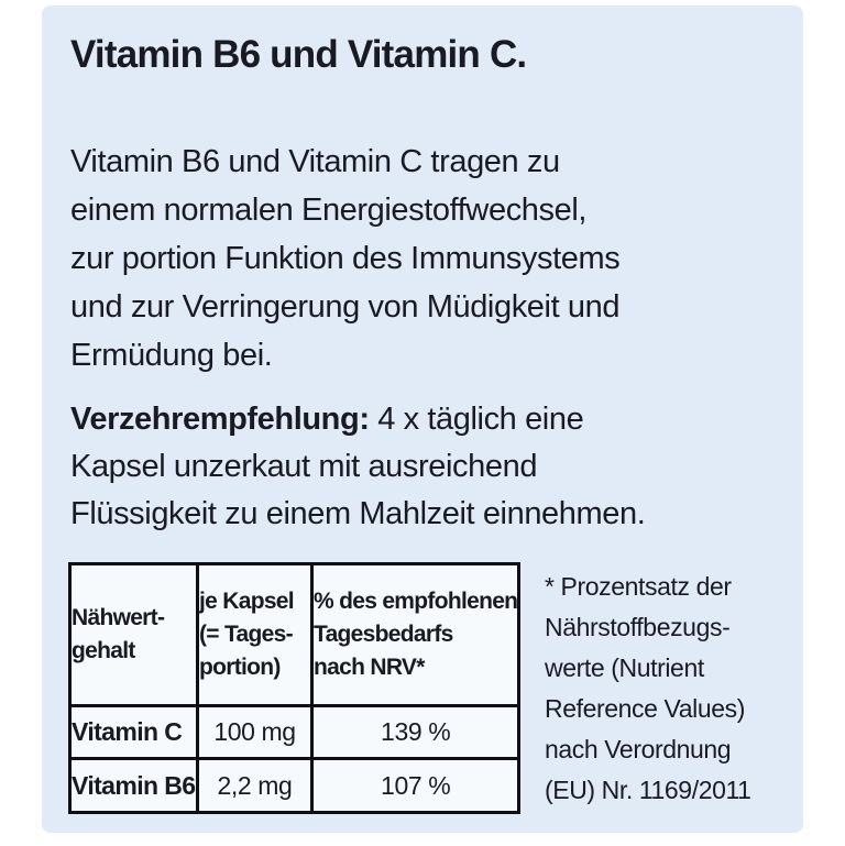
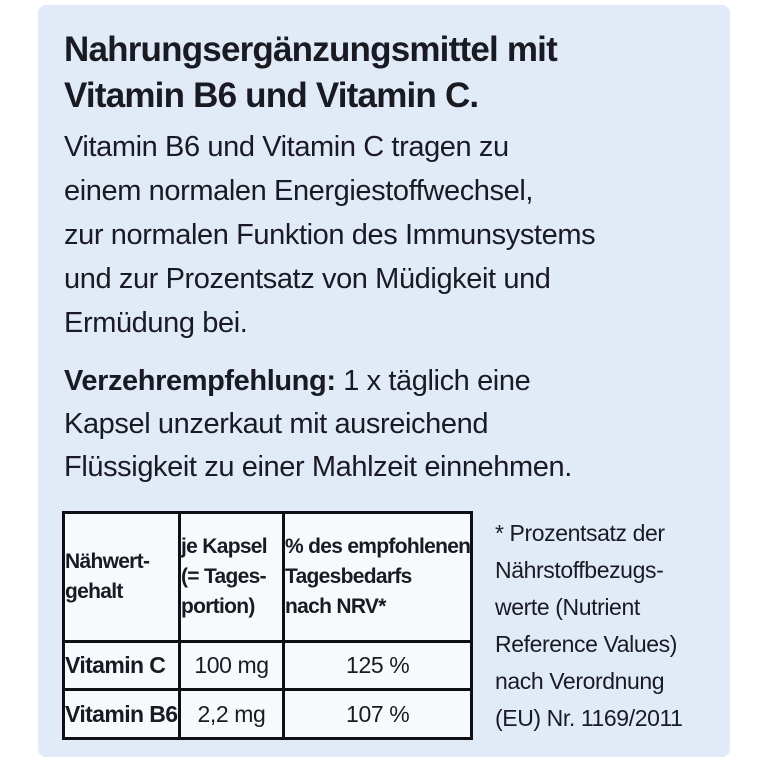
+ Nahrungsergänzungsmittel mit
  Vitamin B6 und Vitamin C.
  Vitamin B6 und Vitamin C tragen zu
  einem normalen Energiestoffwechsel,
- zur portion Funktion des Immunsystems
+ zur normalen Funktion des Immunsystems
- und zur Verringerung von Müdigkeit und
+ und zur Prozentsatz von Müdigkeit und
  Ermüdung bei.
- Verzehrempfehlung: 4 x täglich eine
+ Verzehrempfehlung: 1 x täglich eine
  Kapsel unzerkaut mit ausreichend
- Flüssigkeit zu einem Mahlzeit einnehmen.
+ Flüssigkeit zu einer Mahlzeit einnehmen.
  Nähwert- gehalt	je Kapsel (= Tages- portion)	% des empfohlenen Tagesbedarfs nach NRV*
- Vitamin C	100 mg	139 %
+ Vitamin C	100 mg	125 %
  Vitamin B6	2,2 mg	107 %
  * Prozentsatz der
  Nährstoffbezugs-
  werte (Nutrient
  Reference Values)
  nach Verordnung
  (EU) Nr. 1169/2011
